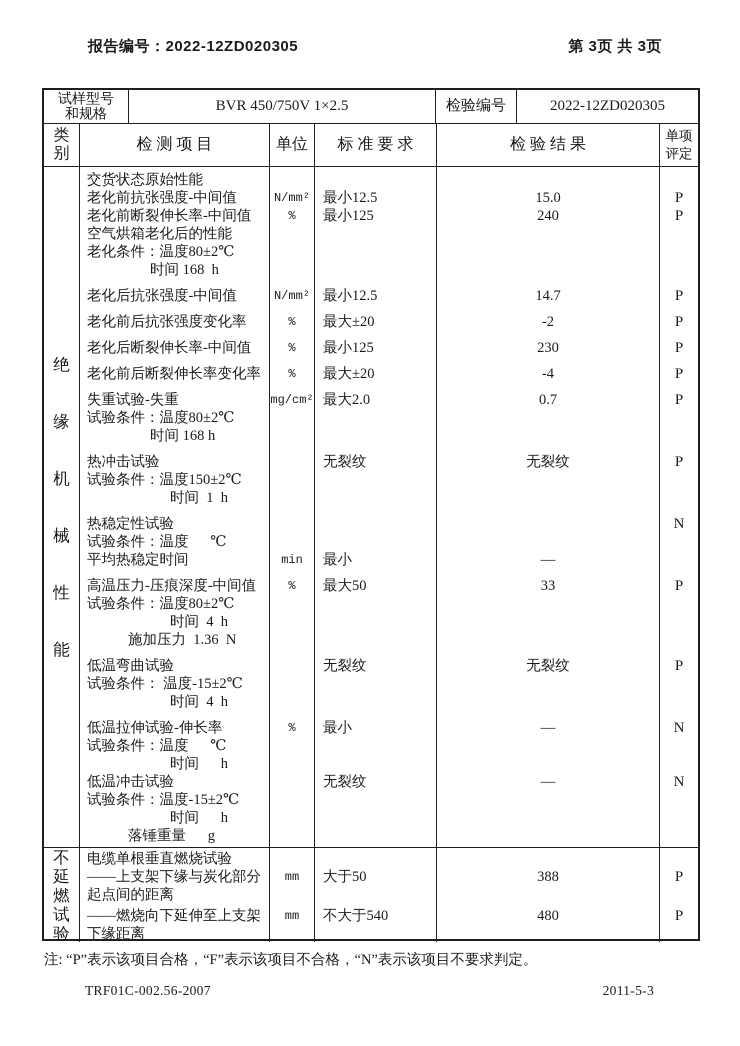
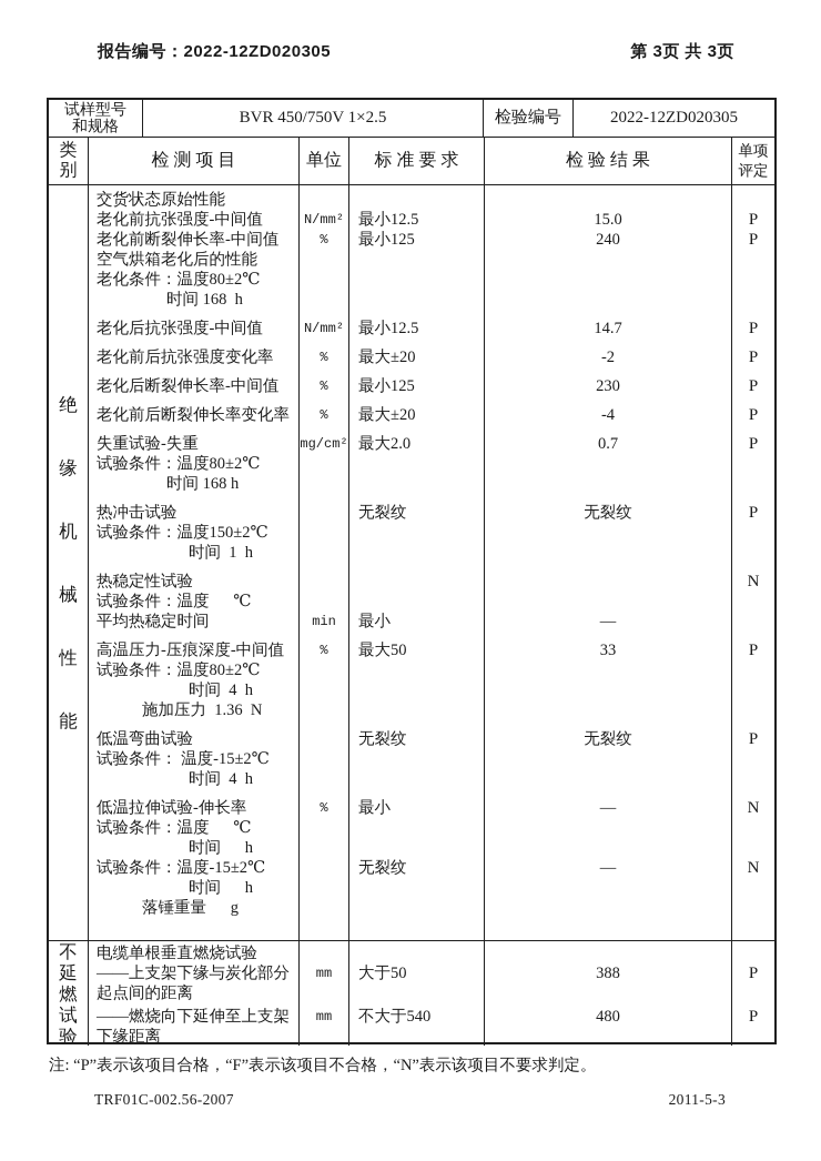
  报告编号：2022-12ZD020305
  第 3页 共 3页
  试样型号
  和规格
  BVR 450/750V 1×2.5
  检验编号
  2022-12ZD020305
  类
  别
  检 测 项 目
  单位
  标 准 要 求
  检 验 结 果
  单项
  评定
  绝
  缘
  机
  械
  性
  能
  交货状态原始性能
  老化前抗张强度-中间值
  老化前断裂伸长率-中间值
  空气烘箱老化后的性能
  老化条件：温度80±2℃
  时间 168 h
  老化后抗张强度-中间值
  老化前后抗张强度变化率
  老化后断裂伸长率-中间值
  老化前后断裂伸长率变化率
  失重试验-失重
  试验条件：温度80±2℃
  时间 168 h
  热冲击试验
  试验条件：温度150±2℃
  时间 1 h
  热稳定性试验
  试验条件：温度 ℃
  平均热稳定时间
  高温压力-压痕深度-中间值
  试验条件：温度80±2℃
  时间 4 h
  施加压力 1.36 N
  低温弯曲试验
  试验条件： 温度-15±2℃
  时间 4 h
  低温拉伸试验-伸长率
  试验条件：温度 ℃
  时间 h
- 低温冲击试验
  试验条件：温度-15±2℃
  时间 h
  落锤重量 g
  N/mm²
  %
  N/mm²
  %
  %
  %
  mg/cm²
  min
  %
  %
  最小12.5
  最小125
  最小12.5
  最大±20
  最小125
  最大±20
  最大2.0
  无裂纹
  最小
  最大50
  无裂纹
  最小
  无裂纹
  15.0
  240
  14.7
  -2
  230
  -4
  0.7
  无裂纹
  —
  33
  无裂纹
  —
  —
  P
  P
  P
  P
  P
  P
  P
  P
  N
  P
  P
  N
  N
  不
  延
  燃
  试
  验
  电缆单根垂直燃烧试验
  ——上支架下缘与炭化部分
  起点间的距离
  ——燃烧向下延伸至上支架
  下缘距离
  mm
  mm
  大于50
  不大于540
  388
  480
  P
  P
  注: “P”表示该项目合格，“F”表示该项目不合格，“N”表示该项目不要求判定。
  TRF01C-002.56-2007
  2011-5-3
